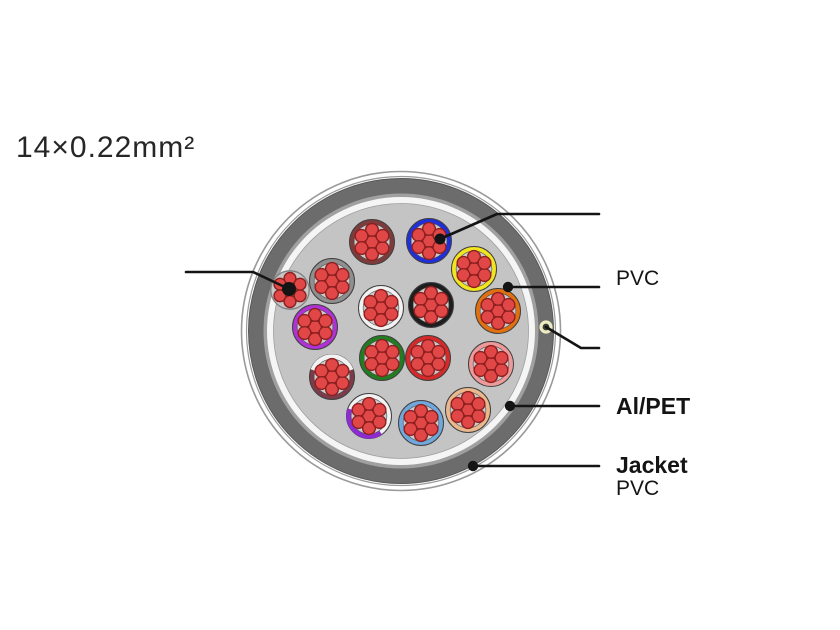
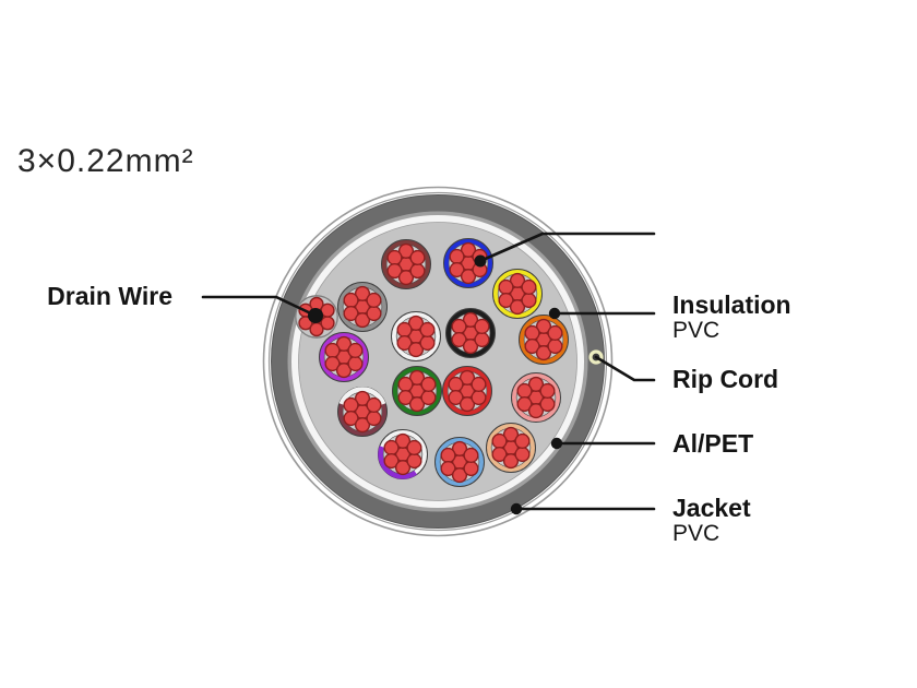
- 14×0.22mm²
+ 3×0.22mm²
+ Drain Wire
+ Insulation
  PVC
+ Rip Cord
  Al/PET
  Jacket
  PVC
